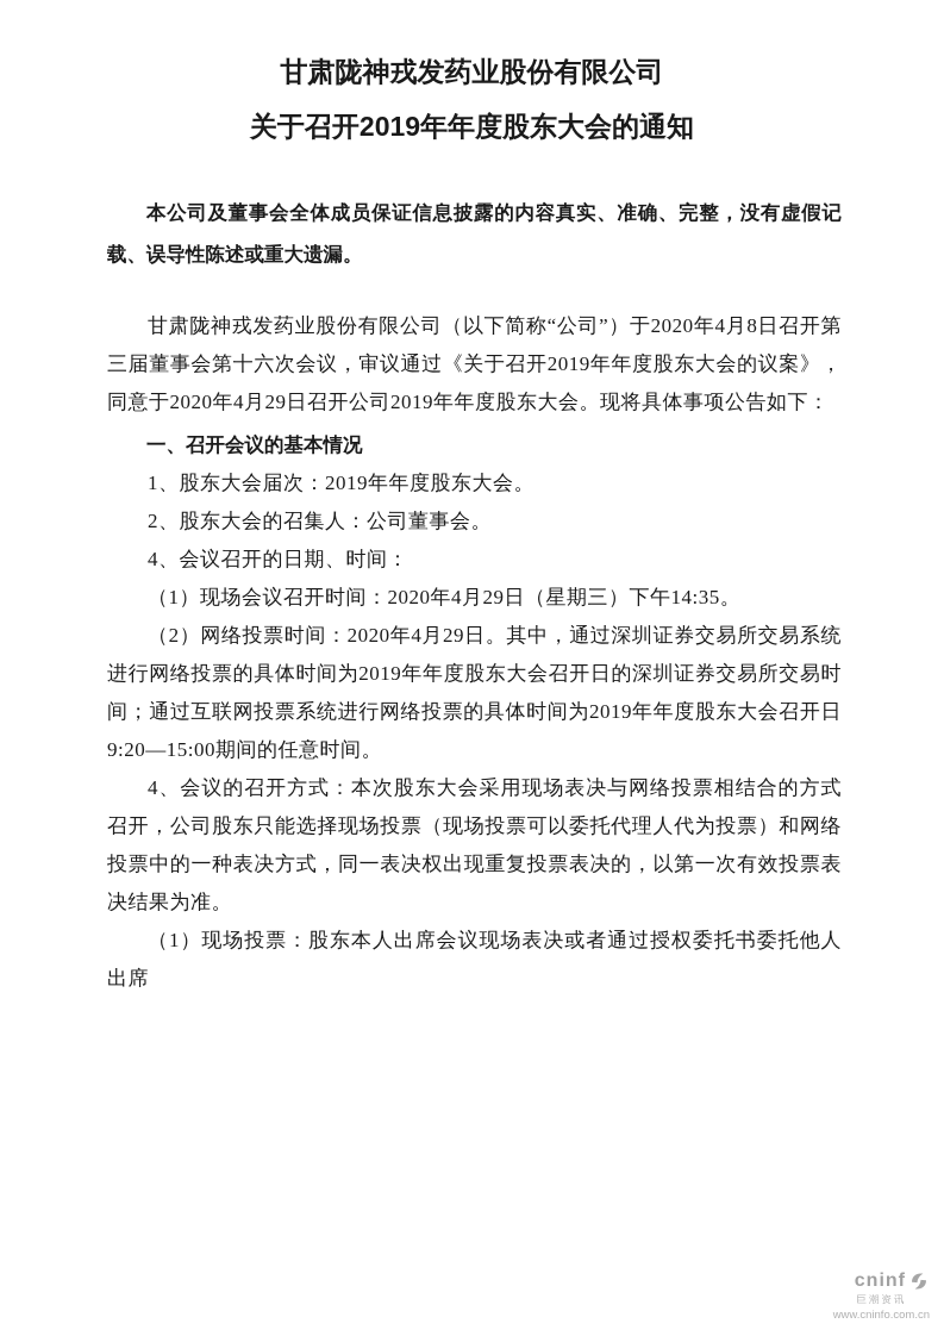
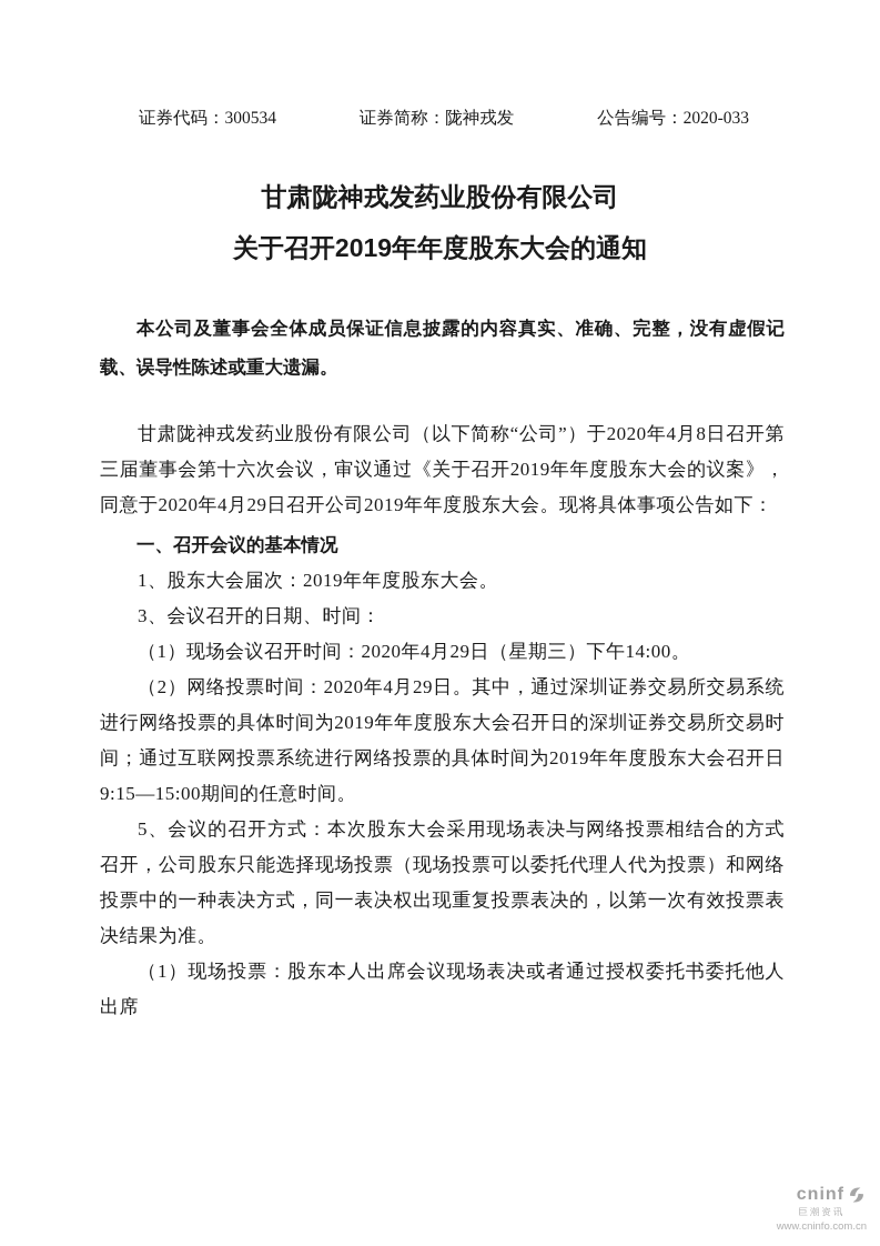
+ 证券代码：300534
+ 证券简称：陇神戎发
+ 公告编号：2020-033
  甘肃陇神戎发药业股份有限公司
  关于召开2019年年度股东大会的通知
  本公司及董事会全体成员保证信息披露的内容真实、准确、完整，没有虚假记载、误导性陈述或重大遗漏。
  甘肃陇神戎发药业股份有限公司（以下简称“公司”）于2020年4月8日召开第三届董事会第十六次会议，审议通过《关于召开2019年年度股东大会的议案》，同意于2020年4月29日召开公司2019年年度股东大会。现将具体事项公告如下：
  一、召开会议的基本情况
  1、股东大会届次：2019年年度股东大会。
- 2、股东大会的召集人：公司董事会。
- 4、会议召开的日期、时间：
+ 3、会议召开的日期、时间：
- （1）现场会议召开时间：2020年4月29日（星期三）下午14:35。
+ （1）现场会议召开时间：2020年4月29日（星期三）下午14:00。
- （2）网络投票时间：2020年4月29日。其中，通过深圳证券交易所交易系统进行网络投票的具体时间为2019年年度股东大会召开日的深圳证券交易所交易时间；通过互联网投票系统进行网络投票的具体时间为2019年年度股东大会召开日9:20—15:00期间的任意时间。
+ （2）网络投票时间：2020年4月29日。其中，通过深圳证券交易所交易系统进行网络投票的具体时间为2019年年度股东大会召开日的深圳证券交易所交易时间；通过互联网投票系统进行网络投票的具体时间为2019年年度股东大会召开日9:15—15:00期间的任意时间。
- 4、会议的召开方式：本次股东大会采用现场表决与网络投票相结合的方式召开，公司股东只能选择现场投票（现场投票可以委托代理人代为投票）和网络投票中的一种表决方式，同一表决权出现重复投票表决的，以第一次有效投票表决结果为准。
+ 5、会议的召开方式：本次股东大会采用现场表决与网络投票相结合的方式召开，公司股东只能选择现场投票（现场投票可以委托代理人代为投票）和网络投票中的一种表决方式，同一表决权出现重复投票表决的，以第一次有效投票表决结果为准。
  （1）现场投票：股东本人出席会议现场表决或者通过授权委托书委托他人出席
  cninf
  巨潮资讯
  www.cninfo.com.cn
